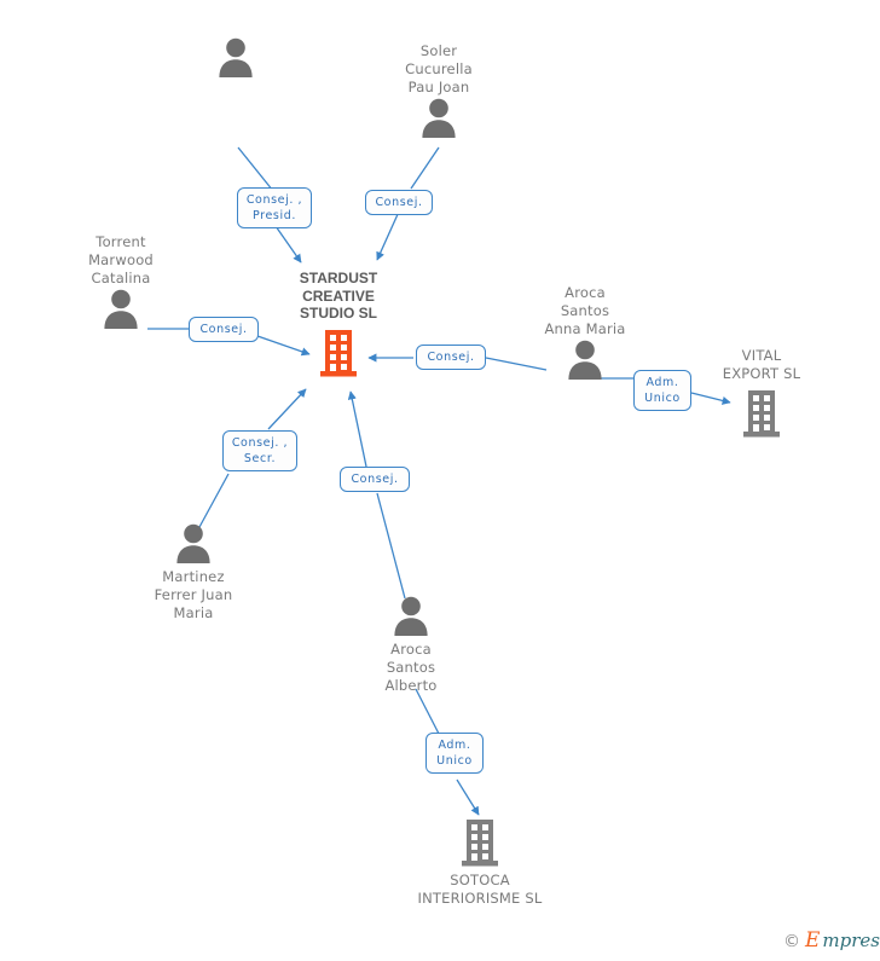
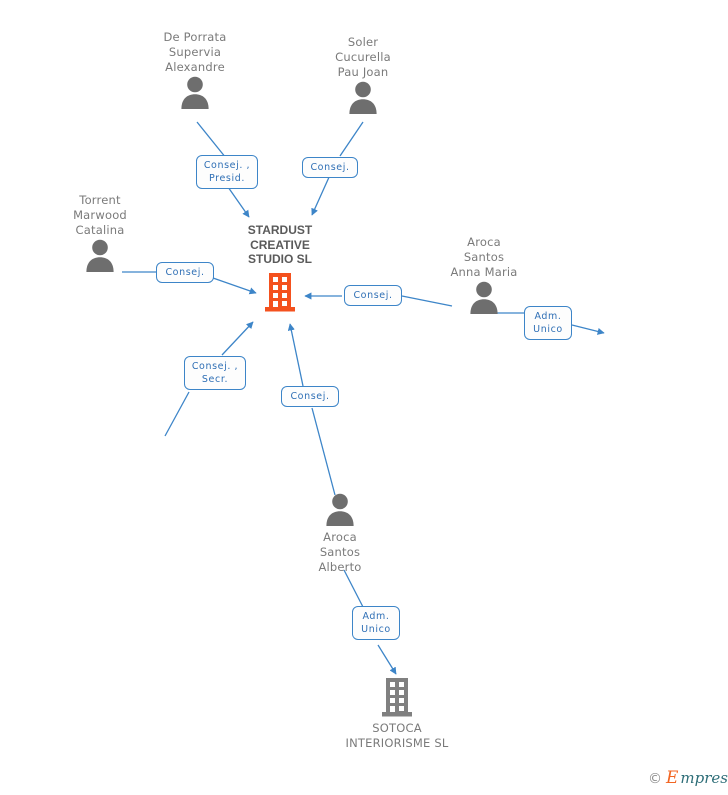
+ De Porrata
+ Supervia
+ Alexandre
  Soler
  Cucurella
  Pau Joan
  Torrent
  Marwood
  Catalina
  STARDUST
  CREATIVE
  STUDIO SL
  Aroca
  Santos
  Anna Maria
- VITAL
- EXPORT SL
- Martinez
- Ferrer Juan
- Maria
  Aroca
  Santos
  Alberto
  SOTOCA
  INTERIORISME SL
  Consej. ,
  Presid.
  Consej.
  Consej.
  Consej.
  Adm.
  Unico
  Consej. ,
  Secr.
  Consej.
  Adm.
  Unico
  ©
  E
  mpres
